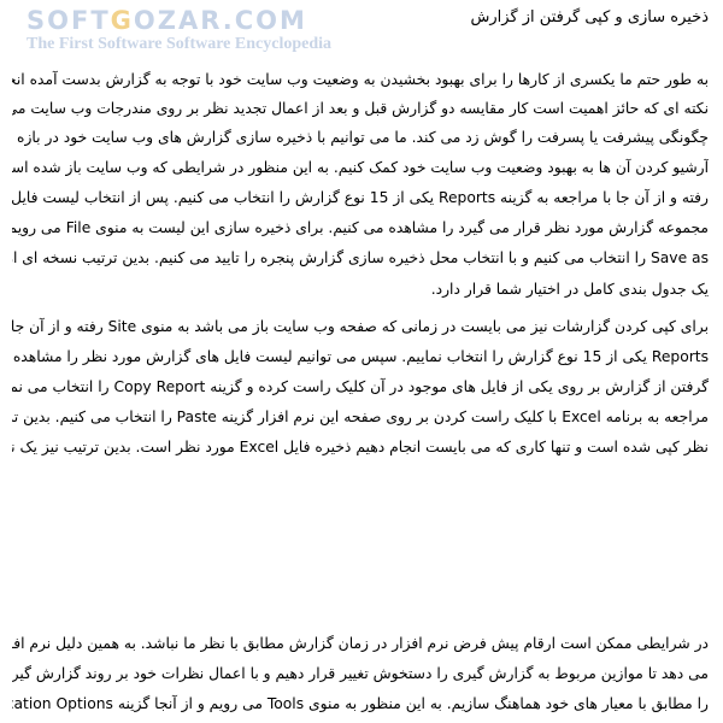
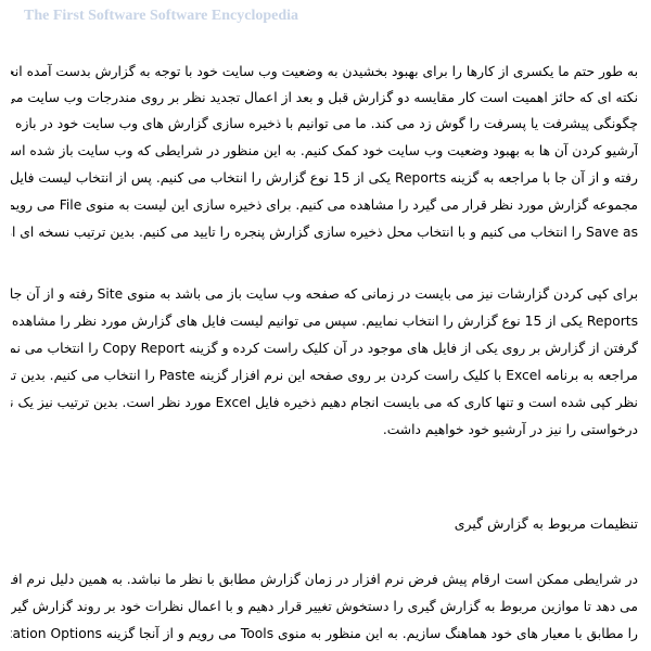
- SOFTGOZAR.COM
  The First Software Software Encyclopedia
- ذخیره سازی و کپی گرفتن از گزارش
  به طور حتم ما یکسری از کارها را برای بهبود بخشیدن به وضعیت وب سایت خود با توجه به گزارش بدست آمده انج
  نکته ای که حائز اهمیت است کار مقایسه دو گزارش قبل و بعد از اعمال تجدید نظر بر روی مندرجات وب سایت می
  چگونگی پیشرفت یا پسرفت را گوش زد می کند. ما می توانیم با ذخیره سازی گزارش های وب سایت خود در بازه
  آرشیو کردن آن ها به بهبود وضعیت وب سایت خود کمک کنیم. به این منظور در شرایطی که وب سایت باز شده اس
  رفته و از آن جا با مراجعه به گزینه Reports یکی از 15 نوع گزارش را انتخاب می کنیم. پس از انتخاب لیست فایل
  مجموعه گزارش مورد نظر قرار می گیرد را مشاهده می کنیم. برای ذخیره سازی این لیست به منوی File می رویم
  Save as را انتخاب می کنیم و با انتخاب محل ذخیره سازی گزارش پنجره را تایید می کنیم. بدین ترتیب نسخه ای ا
- یک جدول بندی کامل در اختیار شما قرار دارد.
  برای کپی کردن گزارشات نیز می بایست در زمانی که صفحه وب سایت باز می باشد به منوی Site رفته و از آن جا
  Reports یکی از 15 نوع گزارش را انتخاب نماییم. سپس می توانیم لیست فایل های گزارش مورد نظر را مشاهده
  گرفتن از گزارش بر روی یکی از فایل های موجود در آن کلیک راست کرده و گزینه Copy Report را انتخاب می نم
  مراجعه به برنامه Excel با کلیک راست کردن بر روی صفحه این نرم افزار گزینه Paste را انتخاب می کنیم. بدین ت
  نظر کپی شده است و تنها کاری که می بایست انجام دهیم ذخیره فایل Excel مورد نظر است. بدین ترتیب نیز یک ن
+ درخواستی را نیز در آرشیو خود خواهیم داشت.
+ تنظیمات مربوط به گزارش گیری
  در شرایطی ممکن است ارقام پیش فرض نرم افزار در زمان گزارش مطابق با نظر ما نباشد. به همین دلیل نرم اف
  می دهد تا موازین مربوط به گزارش گیری را دستخوش تغییر قرار دهیم و با اعمال نظرات خود بر روند گزارش گیر
  را مطابق با معیار های خود هماهنگ سازیم. به این منظور به منوی Tools می رویم و از آنجا گزینه ation Options
